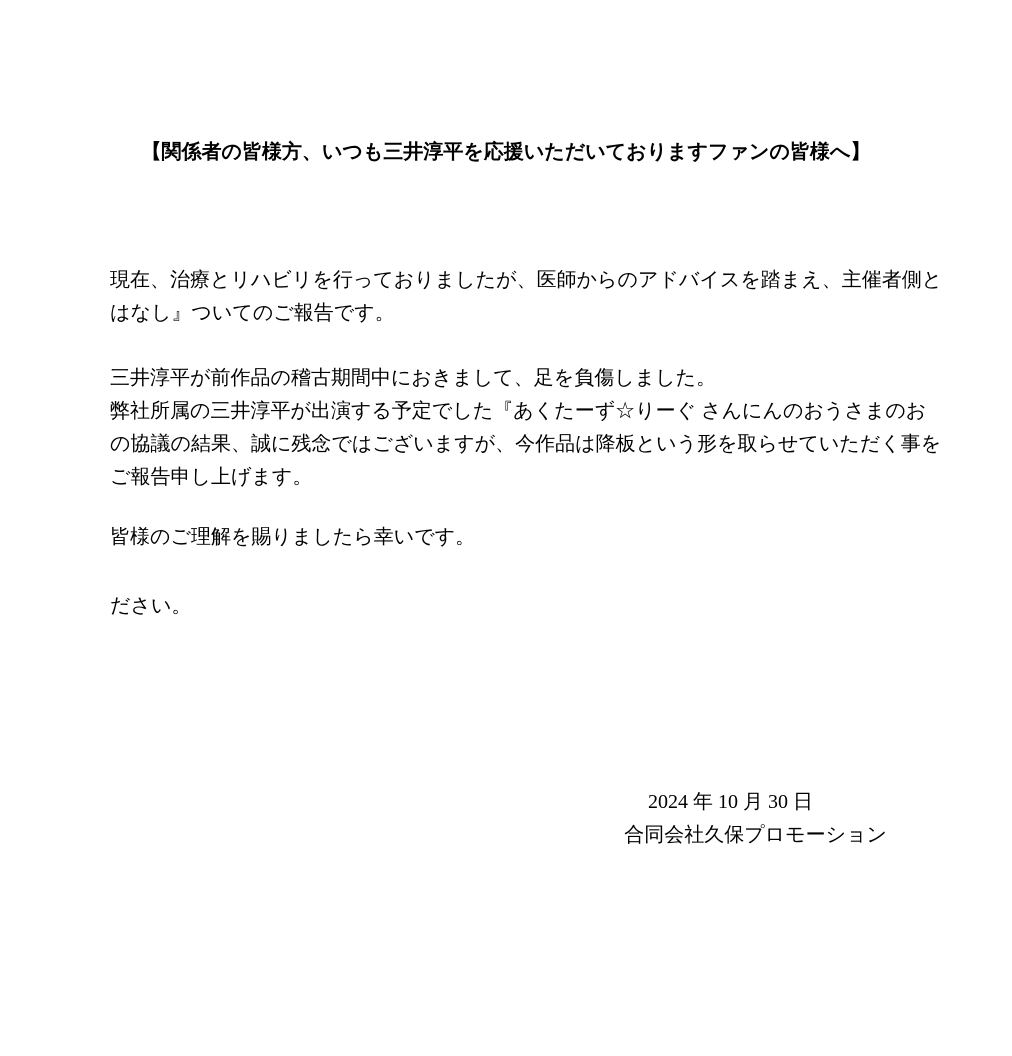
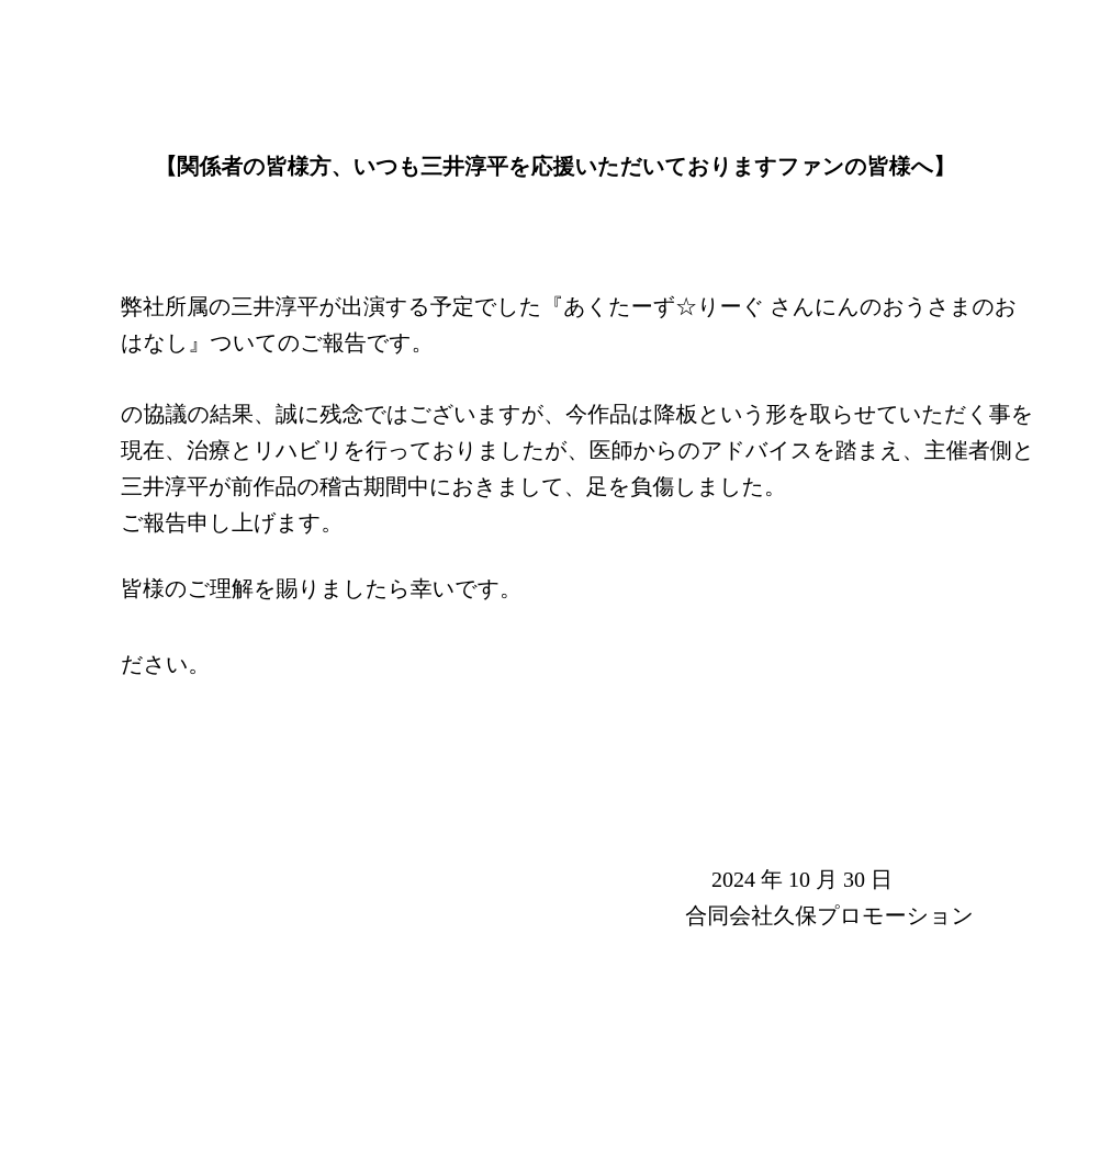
  【関係者の皆様方、いつも三井淳平を応援いただいておりますファンの皆様へ】
- 現在、治療とリハビリを行っておりましたが、医師からのアドバイスを踏まえ、主催者側と
+ 弊社所属の三井淳平が出演する予定でした『あくたーず☆りーぐ さんにんのおうさまのお
  はなし』ついてのご報告です。
- 三井淳平が前作品の稽古期間中におきまして、足を負傷しました。
+ の協議の結果、誠に残念ではございますが、今作品は降板という形を取らせていただく事を
- 弊社所属の三井淳平が出演する予定でした『あくたーず☆りーぐ さんにんのおうさまのお
+ 現在、治療とリハビリを行っておりましたが、医師からのアドバイスを踏まえ、主催者側と
- の協議の結果、誠に残念ではございますが、今作品は降板という形を取らせていただく事を
+ 三井淳平が前作品の稽古期間中におきまして、足を負傷しました。
  ご報告申し上げます。
  皆様のご理解を賜りましたら幸いです。
  ださい。
  2024 年 10 月 30 日
  合同会社久保プロモーション
